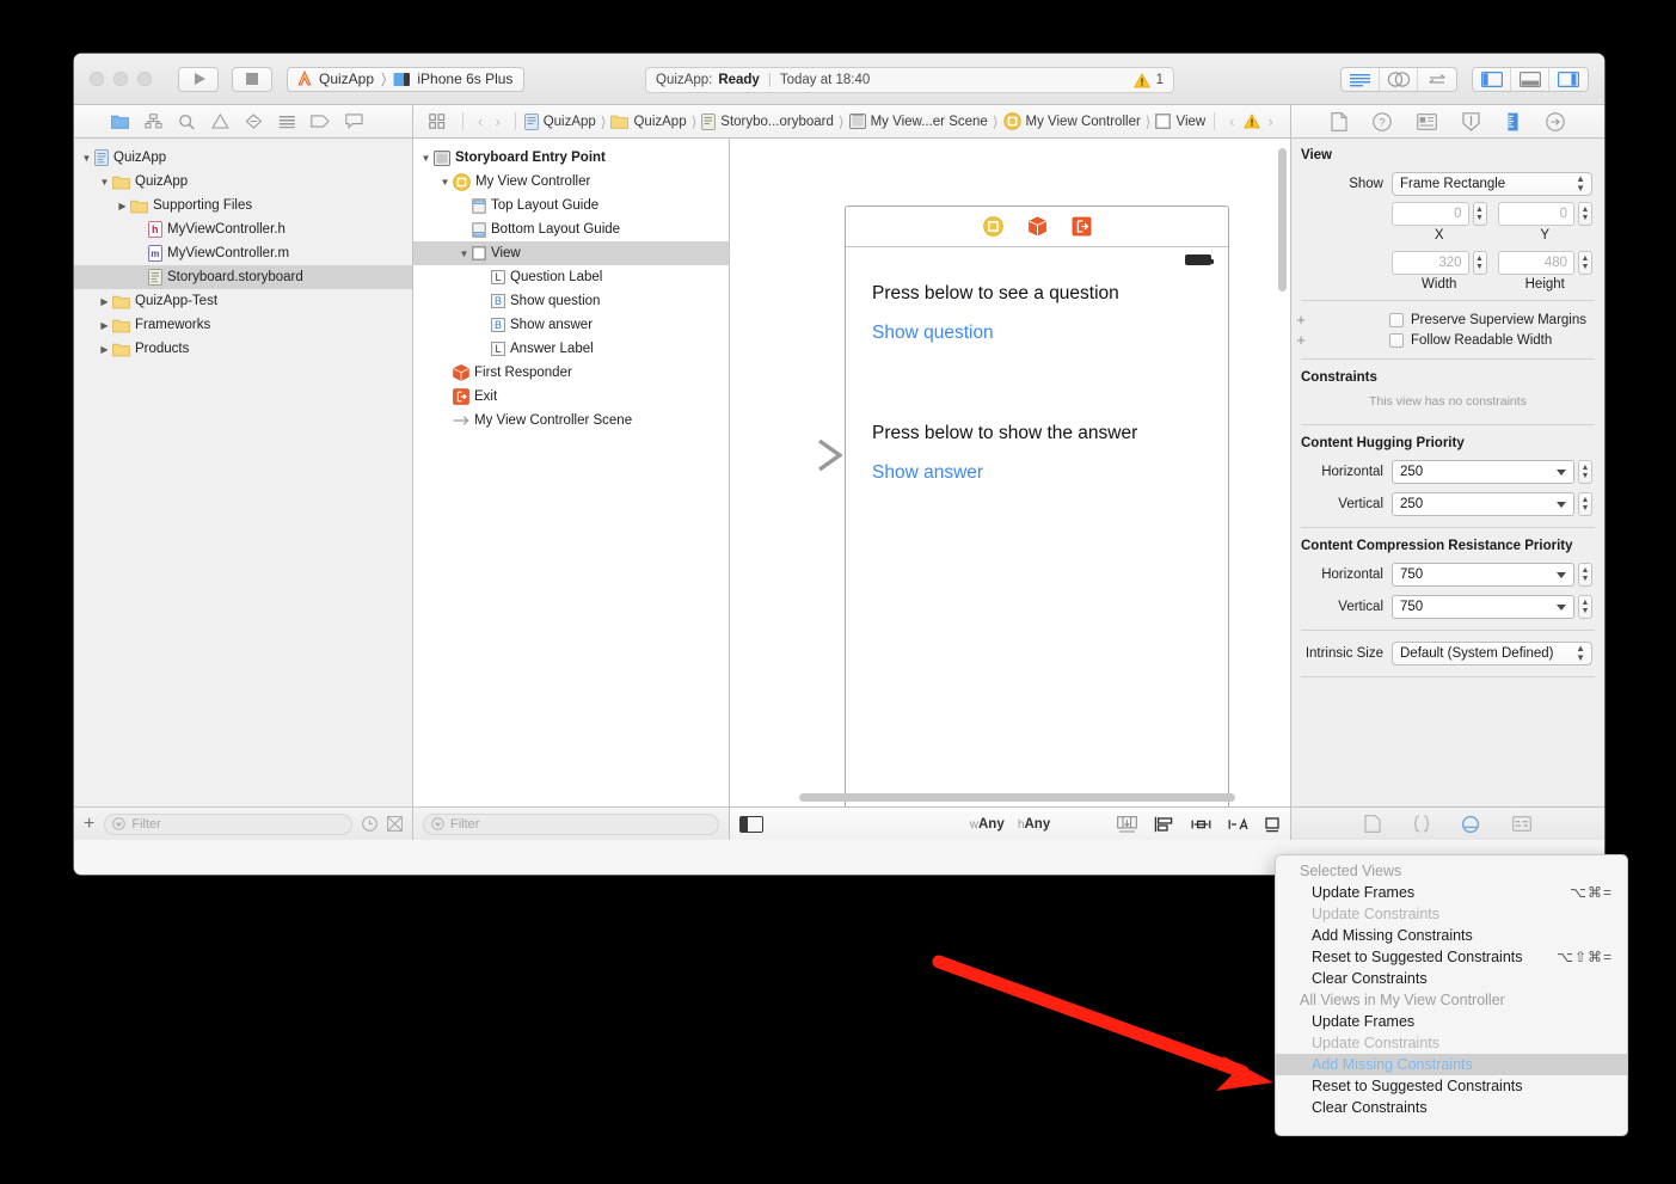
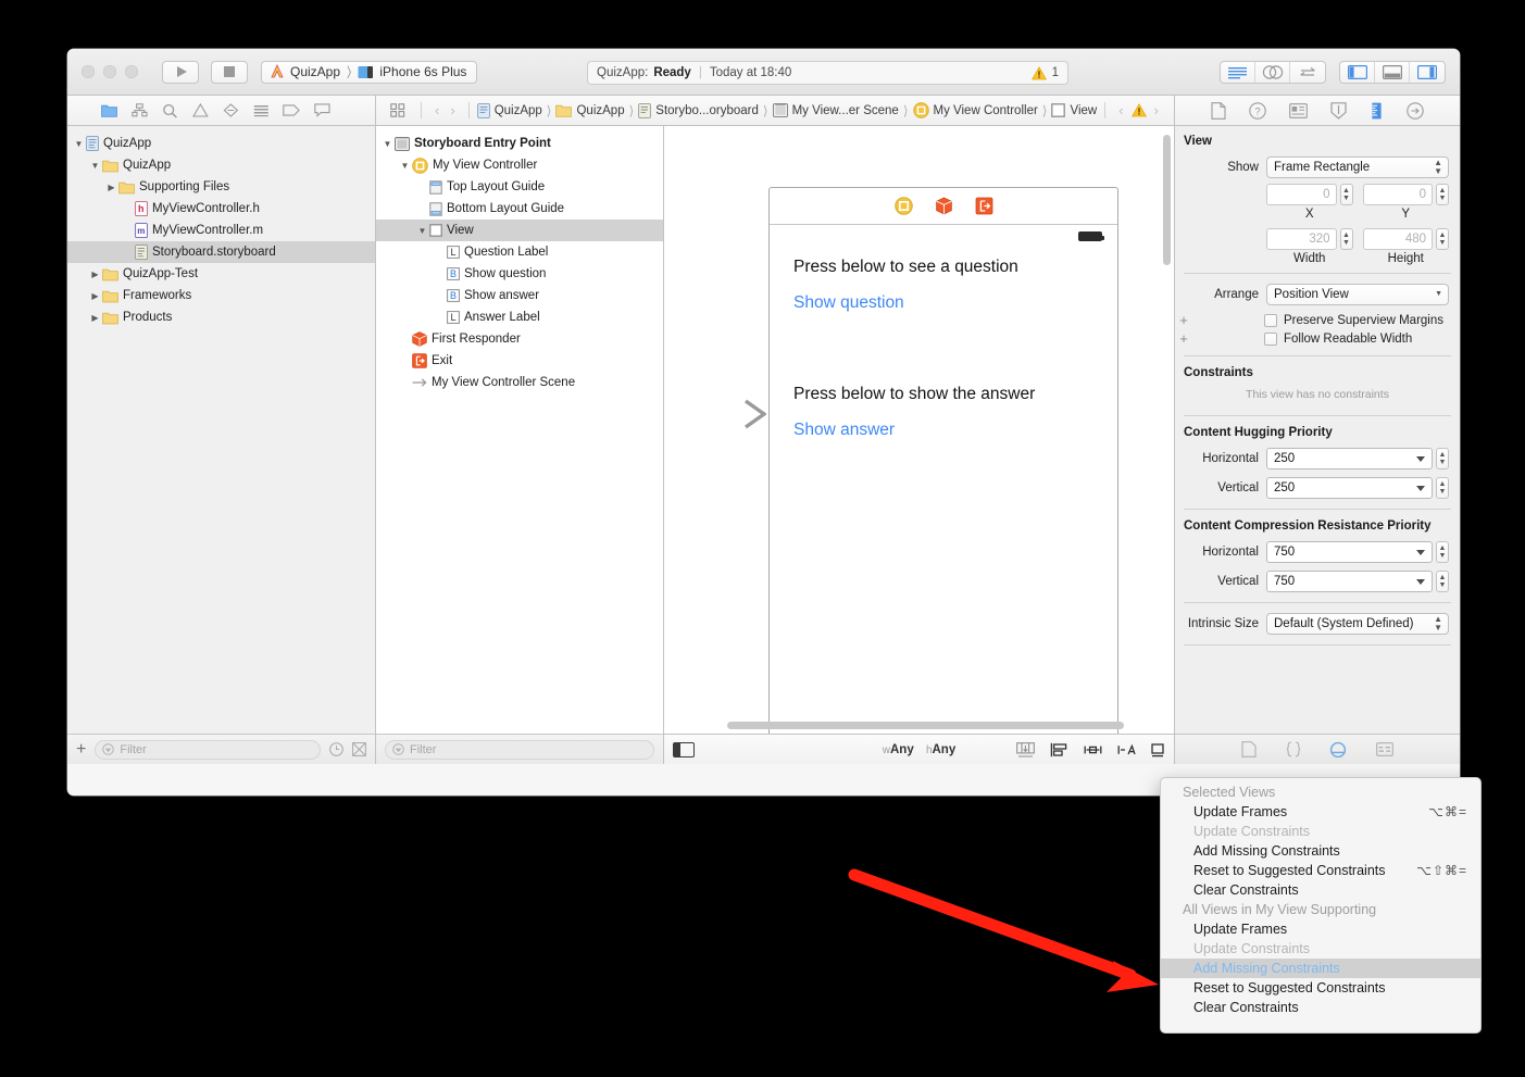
  QuizApp
  〉
  iPhone 6s Plus
  QuizApp:
  Ready
  |
  Today at 18:40
  1
  ‹
  ›
  QuizApp
  ⟩
  QuizApp
  ⟩
  Storybo...oryboard
  ⟩
  My View...er Scene
  ⟩
  My View Controller
  ⟩
  View
  ‹
  ›
  ?
  ▼
  QuizApp
  ▼
  QuizApp
  ▶
  Supporting Files
  h
  MyViewController.h
  m
  MyViewController.m
  Storyboard.storyboard
  ▶
  QuizApp-Test
  ▶
  Frameworks
  ▶
  Products
  +
  Filter
  ▼
  Storyboard Entry Point
  ▼
  My View Controller
  Top Layout Guide
  Bottom Layout Guide
  ▼
  View
  L
  Question Label
  B
  Show question
  B
  Show answer
  L
  Answer Label
  First Responder
  Exit
  My View Controller Scene
  Filter
  Press below to see a question
  Show question
  Press below to show the answer
  Show answer
  wAny hAny
  View
  Show
  Frame Rectangle
  ▲
  ▼
  0
  0
  X
  Y
  320
  480
  Width
  Height
+ Arrange
+ Position View
  +
  Preserve Superview Margins
  +
  Follow Readable Width
  Constraints
  This view has no constraints
  Content Hugging Priority
  Horizontal
  250
  Vertical
  250
  Content Compression Resistance Priority
  Horizontal
  750
  Vertical
  750
  Intrinsic Size
  Default (System Defined)
  ▲
  ▼
  Selected Views
  Update Frames
  ⌥⌘=
  Update Constraints
  Add Missing Constraints
  Reset to Suggested Constraints
  ⌥⇧⌘=
  Clear Constraints
- All Views in My View Controller
+ All Views in My View Supporting
  Update Frames
  Update Constraints
  Add Missing Constraints
  Reset to Suggested Constraints
  Clear Constraints
